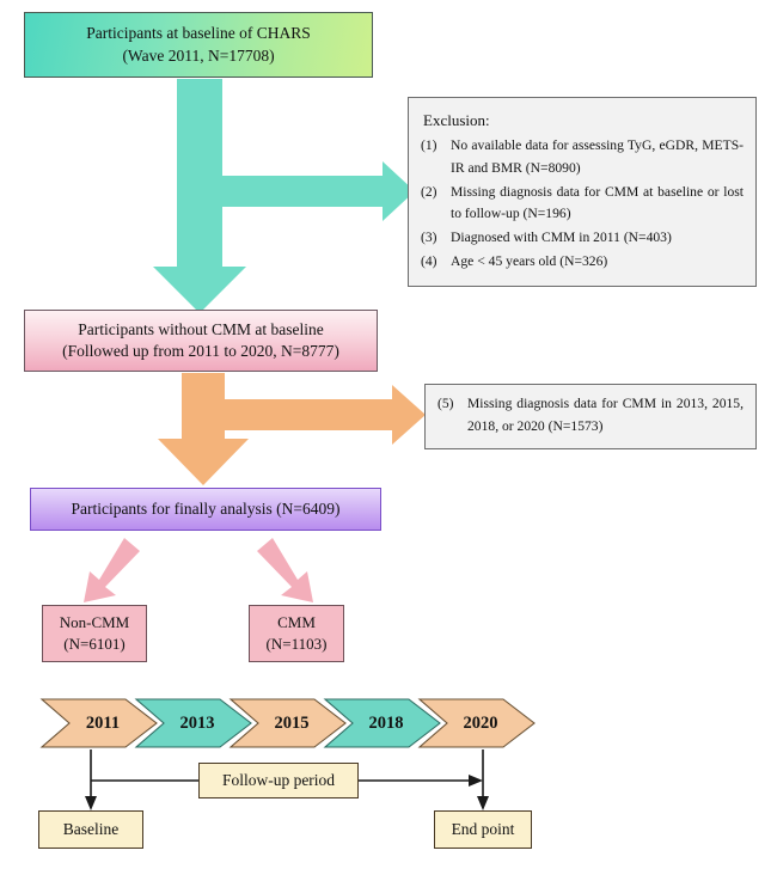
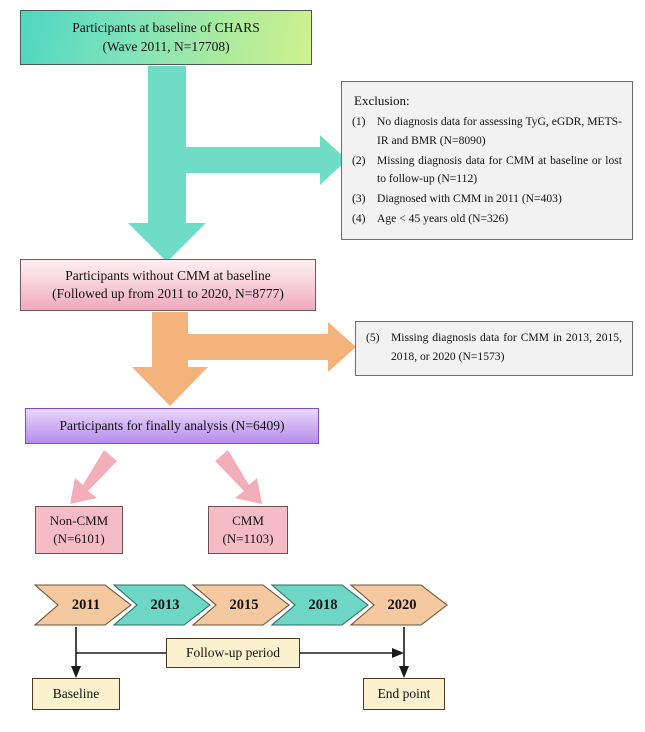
  2011
  2013
  2015
  2018
  2020
  Participants at baseline of CHARS
  (Wave 2011, N=17708)
  Participants without CMM at baseline
  (Followed up from 2011 to 2020, N=8777)
  Participants for finally analysis (N=6409)
  Non-CMM
  (N=6101)
  CMM
  (N=1103)
  Exclusion:
  (1)
- No available data for assessing TyG, eGDR, METS-IR and BMR (N=8090)
+ No diagnosis data for assessing TyG, eGDR, METS-IR and BMR (N=8090)
  (2)
- Missing diagnosis data for CMM at baseline or lost to follow-up (N=196)
+ Missing diagnosis data for CMM at baseline or lost to follow-up (N=112)
  (3)
  Diagnosed with CMM in 2011 (N=403)
  (4)
  Age < 45 years old (N=326)
  (5)
  Missing diagnosis data for CMM in 2013, 2015, 2018, or 2020 (N=1573)
  Follow-up period
  Baseline
  End point
